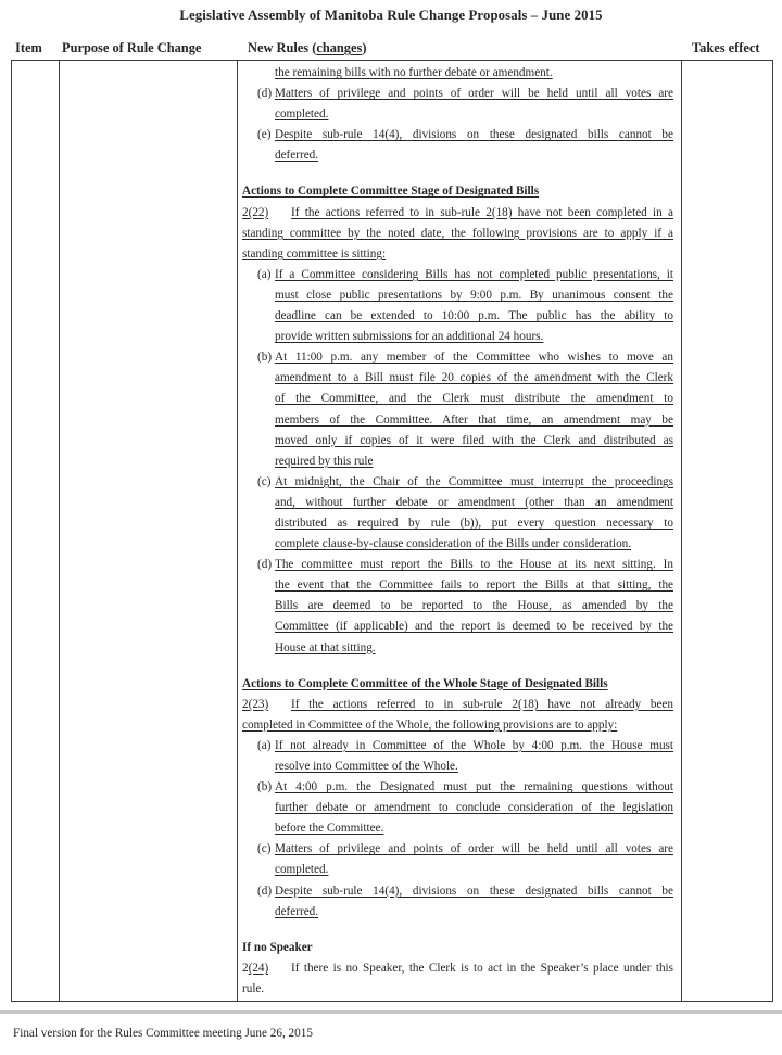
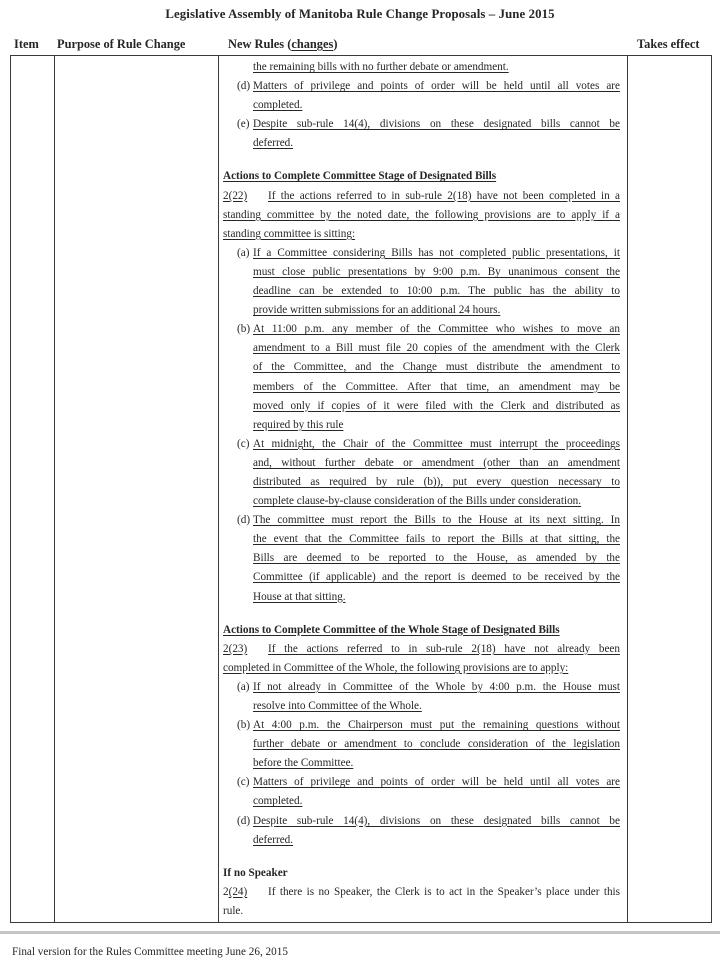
  Legislative Assembly of Manitoba Rule Change Proposals – June 2015
  Item
  Purpose of Rule Change
  New Rules (changes)
  Takes effect
  the remaining bills with no further debate or amendment.
  (d)
  Matters of privilege and points of order will be held until all votes are
  completed.
  (e)
  Despite sub-rule 14(4), divisions on these designated bills cannot be
  deferred.
  Actions to Complete Committee Stage of Designated Bills
  2(22) If the actions referred to in sub-rule 2(18) have not been completed in a
  standing committee by the noted date, the following provisions are to apply if a
  standing committee is sitting:
  (a)
  If a Committee considering Bills has not completed public presentations, it
  must close public presentations by 9:00 p.m. By unanimous consent the
  deadline can be extended to 10:00 p.m. The public has the ability to
  provide written submissions for an additional 24 hours.
  (b)
  At 11:00 p.m. any member of the Committee who wishes to move an
  amendment to a Bill must file 20 copies of the amendment with the Clerk
- of the Committee, and the Clerk must distribute the amendment to
+ of the Committee, and the Change must distribute the amendment to
  members of the Committee. After that time, an amendment may be
  moved only if copies of it were filed with the Clerk and distributed as
  required by this rule
  (c)
  At midnight, the Chair of the Committee must interrupt the proceedings
  and, without further debate or amendment (other than an amendment
  distributed as required by rule (b)), put every question necessary to
  complete clause-by-clause consideration of the Bills under consideration.
  (d)
  The committee must report the Bills to the House at its next sitting. In
  the event that the Committee fails to report the Bills at that sitting, the
  Bills are deemed to be reported to the House, as amended by the
  Committee (if applicable) and the report is deemed to be received by the
  House at that sitting.
  Actions to Complete Committee of the Whole Stage of Designated Bills
  2(23) If the actions referred to in sub-rule 2(18) have not already been
  completed in Committee of the Whole, the following provisions are to apply:
  (a)
  If not already in Committee of the Whole by 4:00 p.m. the House must
  resolve into Committee of the Whole.
  (b)
- At 4:00 p.m. the Designated must put the remaining questions without
+ At 4:00 p.m. the Chairperson must put the remaining questions without
  further debate or amendment to conclude consideration of the legislation
  before the Committee.
  (c)
  Matters of privilege and points of order will be held until all votes are
  completed.
  (d)
  Despite sub-rule 14(4), divisions on these designated bills cannot be
  deferred.
  If no Speaker
  2(24) If there is no Speaker, the Clerk is to act in the Speaker’s place under this
  rule.
  Final version for the Rules Committee meeting June 26, 2015
